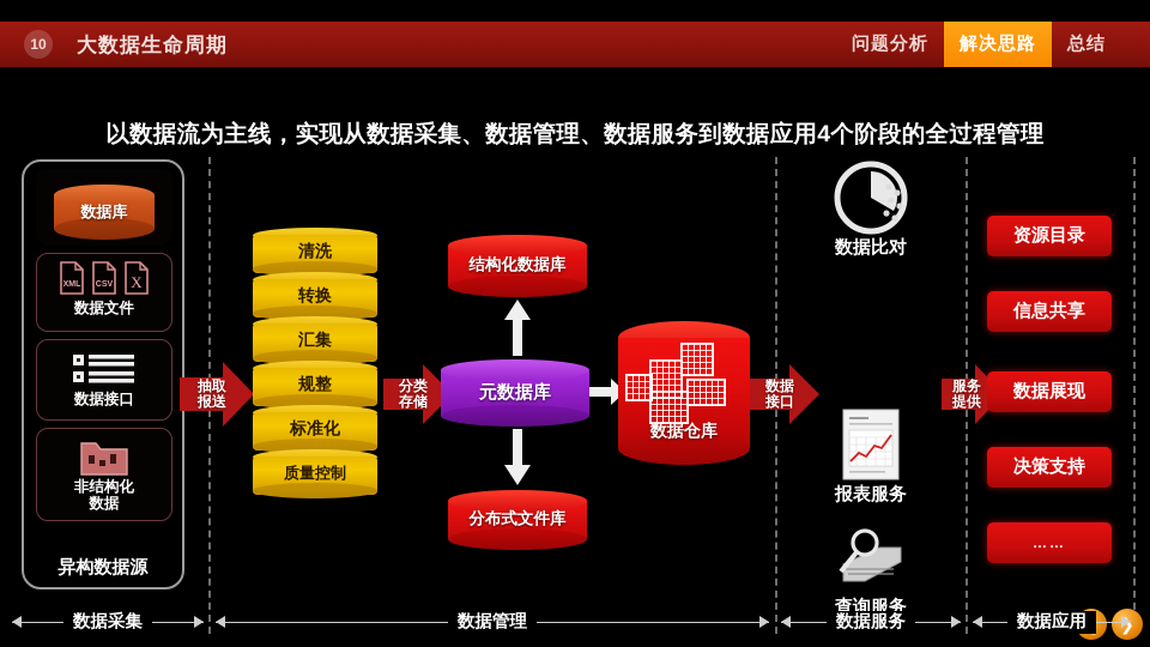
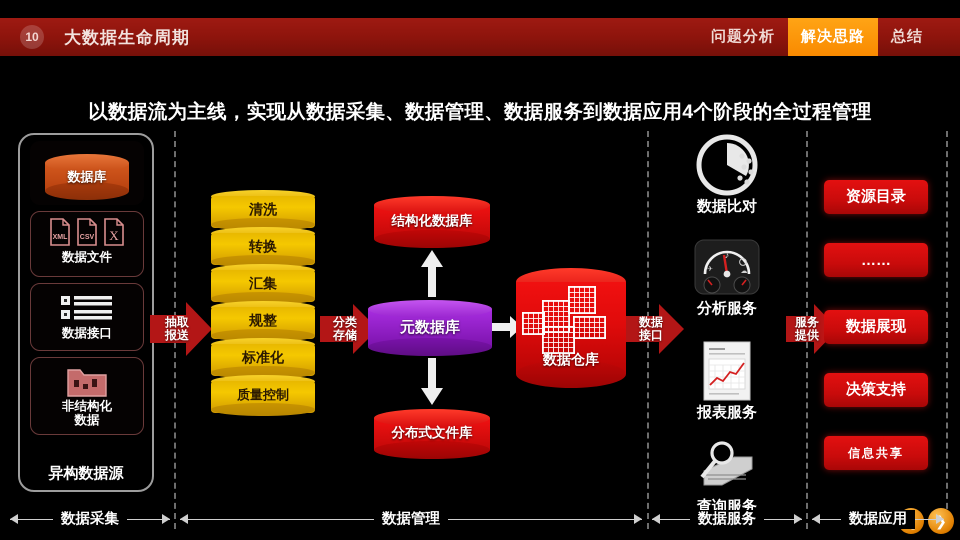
  10
  大数据生命周期
  问题分析
  解决思路
  总结
  以数据流为主线，实现从数据采集、数据管理、数据服务到数据应用4个阶段的全过程管理
  数据库
  X
  数据文件
  数据接口
  非结构化
  数据
  异构数据源
  抽取
  报送
  清洗
  转换
  汇集
  规整
  标准化
  质量控制
  分类
  存储
  结构化数据库
  元数据库
  分布式文件库
  数据仓库
  数据
  接口
  数据比对
+ ♪
+ 分析服务
  报表服务
  查询服务
  服务
  提供
  资源目录
- 信息共享
+ ……
  数据展现
  决策支持
- ……
+ 信息共享
  数据采集
  数据管理
  数据服务
  数据应用
  ❯
